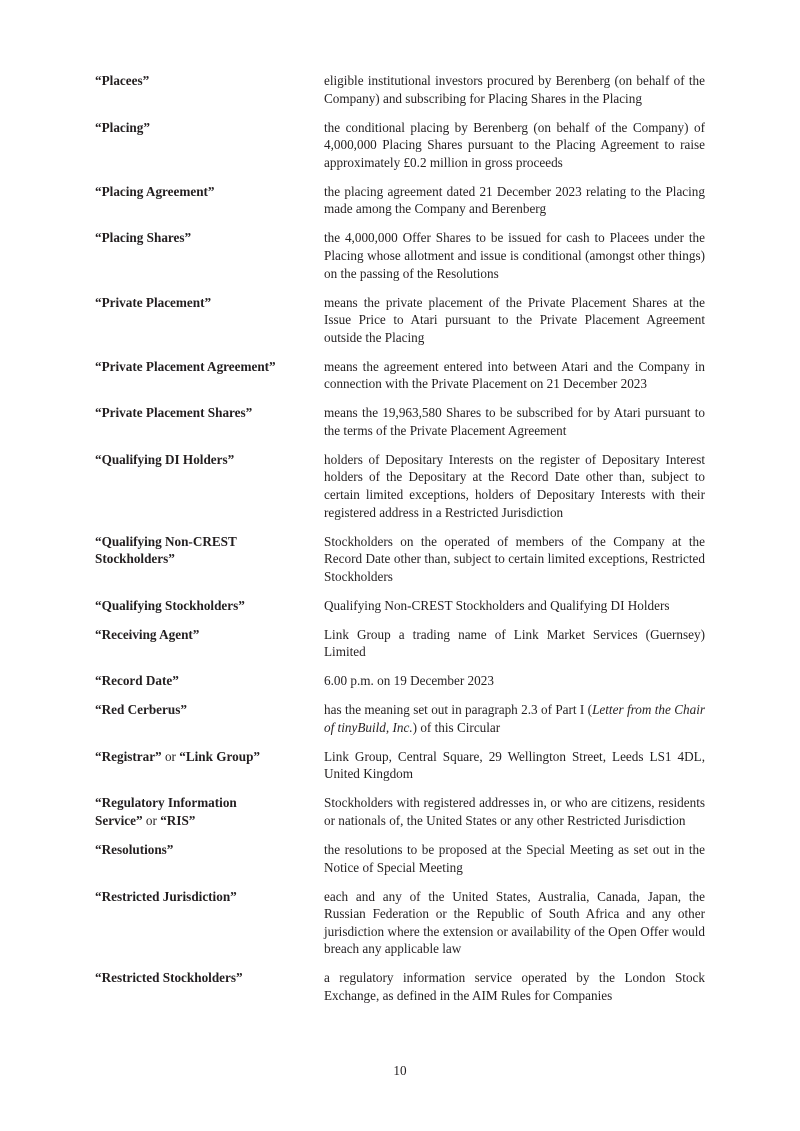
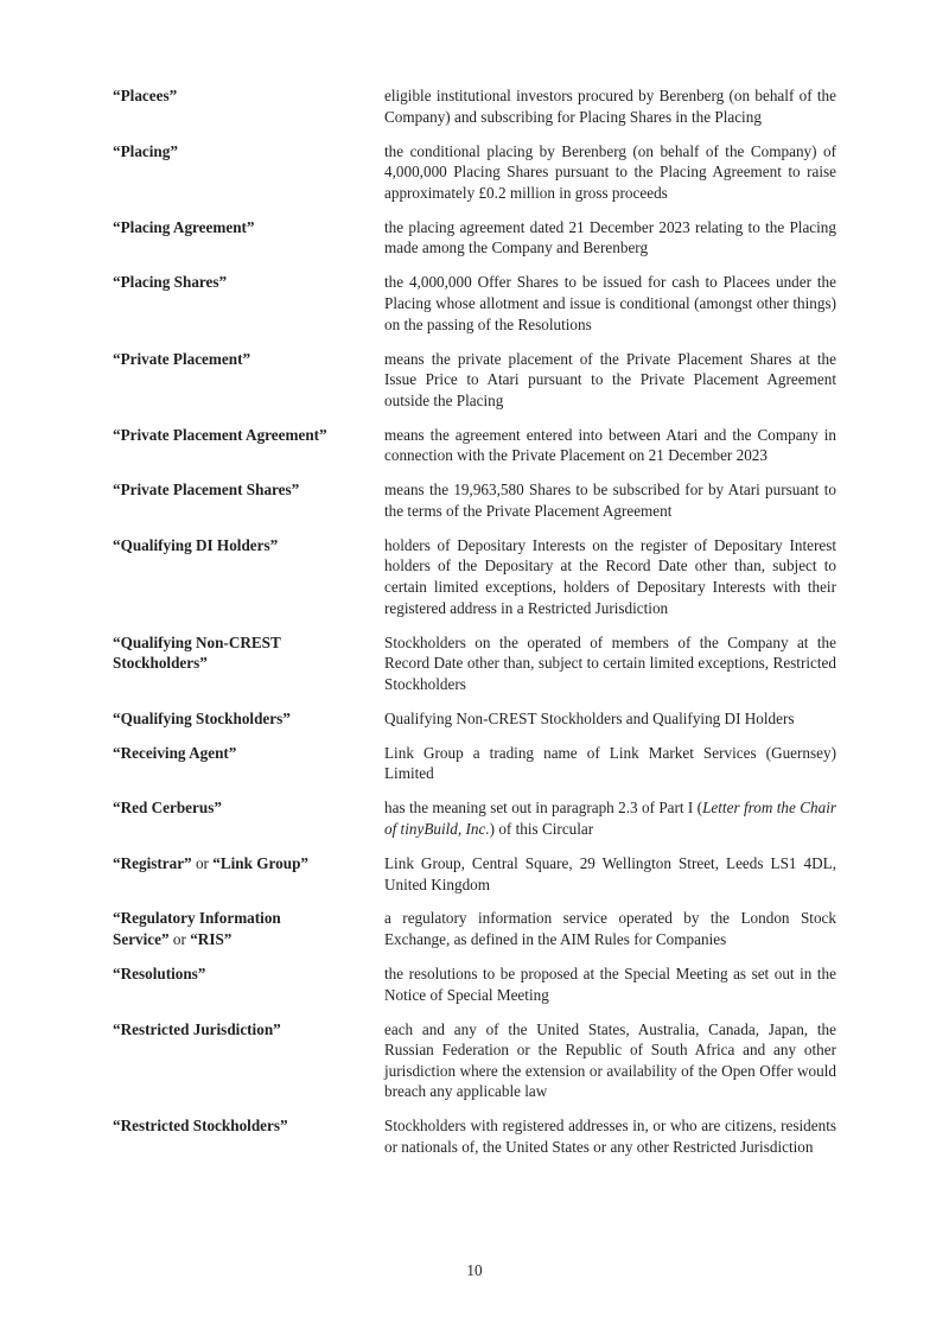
  “Placees”
  eligible institutional investors procured by Berenberg (on behalf of the Company) and subscribing for Placing Shares in the Placing
  “Placing”
  the conditional placing by Berenberg (on behalf of the Company) of 4,000,000 Placing Shares pursuant to the Placing Agreement to raise approximately £0.2 million in gross proceeds
  “Placing Agreement”
  the placing agreement dated 21 December 2023 relating to the Placing made among the Company and Berenberg
  “Placing Shares”
  the 4,000,000 Offer Shares to be issued for cash to Placees under the Placing whose allotment and issue is conditional (amongst other things) on the passing of the Resolutions
  “Private Placement”
  means the private placement of the Private Placement Shares at the Issue Price to Atari pursuant to the Private Placement Agreement outside the Placing
  “Private Placement Agreement”
  means the agreement entered into between Atari and the Company in connection with the Private Placement on 21 December 2023
  “Private Placement Shares”
  means the 19,963,580 Shares to be subscribed for by Atari pursuant to the terms of the Private Placement Agreement
  “Qualifying DI Holders”
  holders of Depositary Interests on the register of Depositary Interest holders of the Depositary at the Record Date other than, subject to certain limited exceptions, holders of Depositary Interests with their registered address in a Restricted Jurisdiction
  “Qualifying Non-CREST Stockholders”
  Stockholders on the operated of members of the Company at the Record Date other than, subject to certain limited exceptions, Restricted Stockholders
  “Qualifying Stockholders”
  Qualifying Non-CREST Stockholders and Qualifying DI Holders
  “Receiving Agent”
  Link Group a trading name of Link Market Services (Guernsey) Limited
- “Record Date”
- 6.00 p.m. on 19 December 2023
  “Red Cerberus”
  has the meaning set out in paragraph 2.3 of Part I (Letter from the Chair of tinyBuild, Inc.) of this Circular
  “Registrar” or “Link Group”
  Link Group, Central Square, 29 Wellington Street, Leeds LS1 4DL, United Kingdom
  “Regulatory Information Service” or “RIS”
- Stockholders with registered addresses in, or who are citizens, residents or nationals of, the United States or any other Restricted Jurisdiction
+ a regulatory information service operated by the London Stock Exchange, as defined in the AIM Rules for Companies
  “Resolutions”
  the resolutions to be proposed at the Special Meeting as set out in the Notice of Special Meeting
  “Restricted Jurisdiction”
  each and any of the United States, Australia, Canada, Japan, the Russian Federation or the Republic of South Africa and any other jurisdiction where the extension or availability of the Open Offer would breach any applicable law
  “Restricted Stockholders”
- a regulatory information service operated by the London Stock Exchange, as defined in the AIM Rules for Companies
+ Stockholders with registered addresses in, or who are citizens, residents or nationals of, the United States or any other Restricted Jurisdiction
  10
